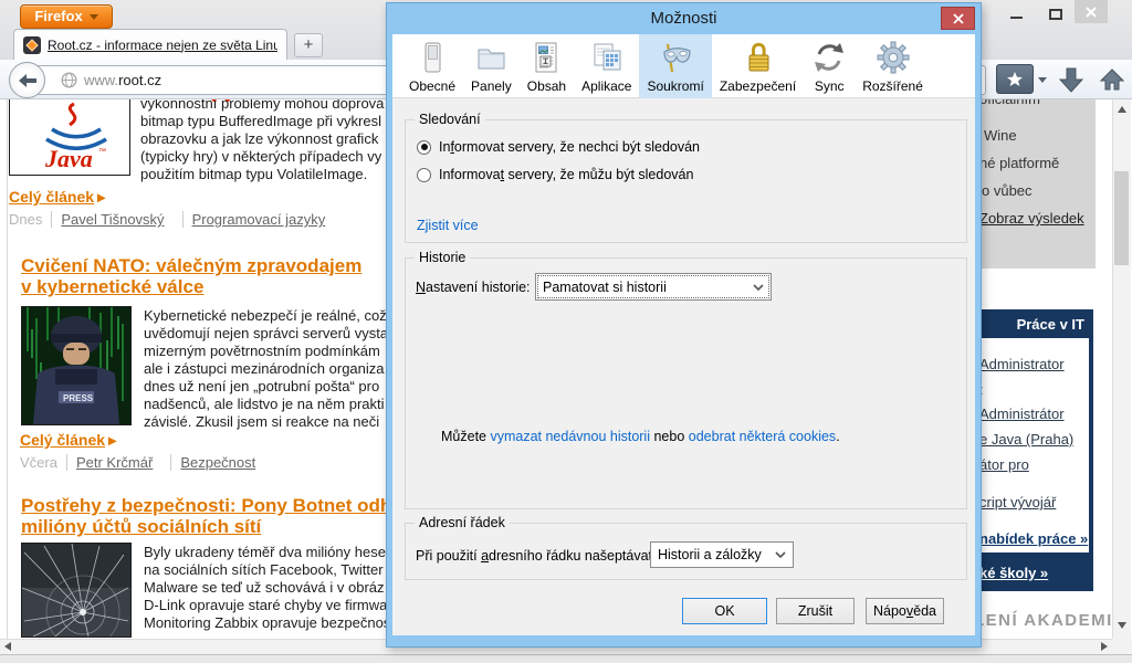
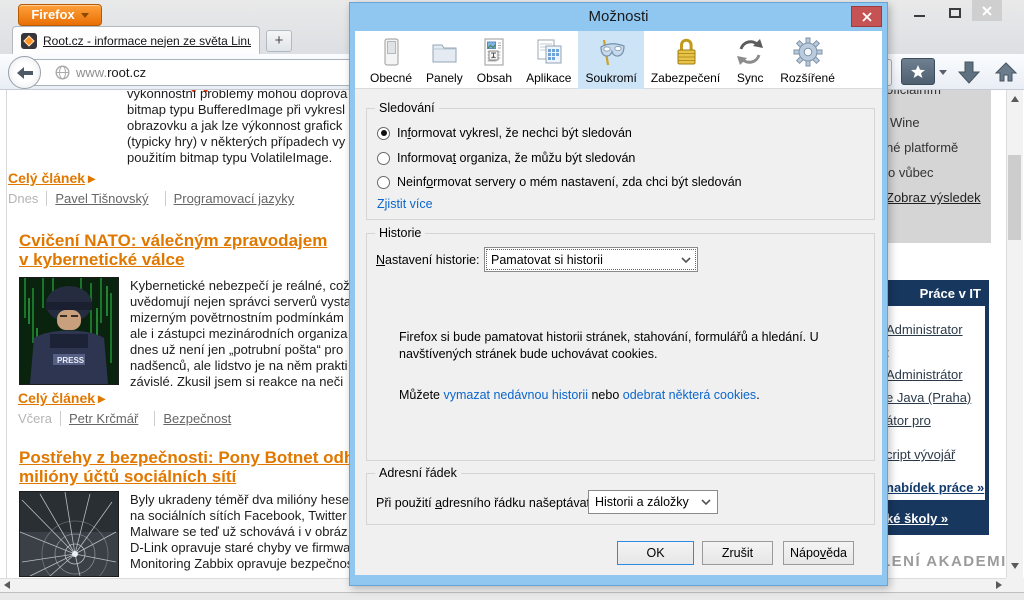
  Firefox
  Root.cz - informace nejen ze světa Linu
  +
  www.
  root.cz
- Java
  výkonnostní problémy mohou doprová
  bitmap typu BufferedImage při vykresl
  obrazovku a jak lze výkonnost grafick
  (typicky hry) v některých případech vy
  použitím bitmap typu VolatileImage.
  Celý článek ▸
  Dnes
  Pavel Tišnovský
  Programovací jazyky
  Cvičení NATO: válečným zpravodajem
  v kybernetické válce
  PRESS
  Kybernetické nebezpečí je reálné, což
  uvědomují nejen správci serverů vysta
  mizerným povětrnostním podmínkám
  ale i zástupci mezinárodních organiza
  dnes už není jen „potrubní pošta“ pro
  nadšenců, ale lidstvo je na něm prakti
  závislé. Zkusil jsem si reakce na neči
  Celý článek ▸
  Včera
  Petr Krčmář
  Bezpečnost
  Postřehy z bezpečnosti: Pony Botnet od
  milióny účtů sociálních sítí
  Byly ukradeny téměř dva milióny hese
  na sociálních sítích Facebook, Twitter
  Malware se teď už schovává i v obráz
  D-Link opravuje staré chyby ve firmwa
  Monitoring Zabbix opravuje bezpečno
  Wine
  né platformě
  o vůbec
  Zobraz výsledek
  Práce v IT
  Administrator
  Administrátor
  e Java (Praha)
  átor pro
  cript vývojář
  nabídek práce »
  ké školy »
  ENÍ AKADEMI
  Možnosti
  Obecné
  Panely
  Obsah
  Aplikace
  Soukromí
  Zabezpečení
  Sync
  Rozšířené
  Sledování
- Informovat servery, že nechci být sledován
+ Informovat vykresl, že nechci být sledován
- Informovat servery, že můžu být sledován
+ Informovat organiza, že můžu být sledován
+ Neinformovat servery o mém nastavení, zda chci být sledován
  Zjistit více
  Historie
  Nastavení historie:
  Pamatovat si historii
+ Firefox si bude pamatovat historii stránek, stahování, formulářů a hledání. U navštívených stránek bude uchovávat cookies.
  Můžete vymazat nedávnou historii nebo odebrat některá cookies.
  Adresní řádek
  Při použití adresního řádku našeptáva
  Historii a záložky
  OK
  Zrušit
  Nápověda
